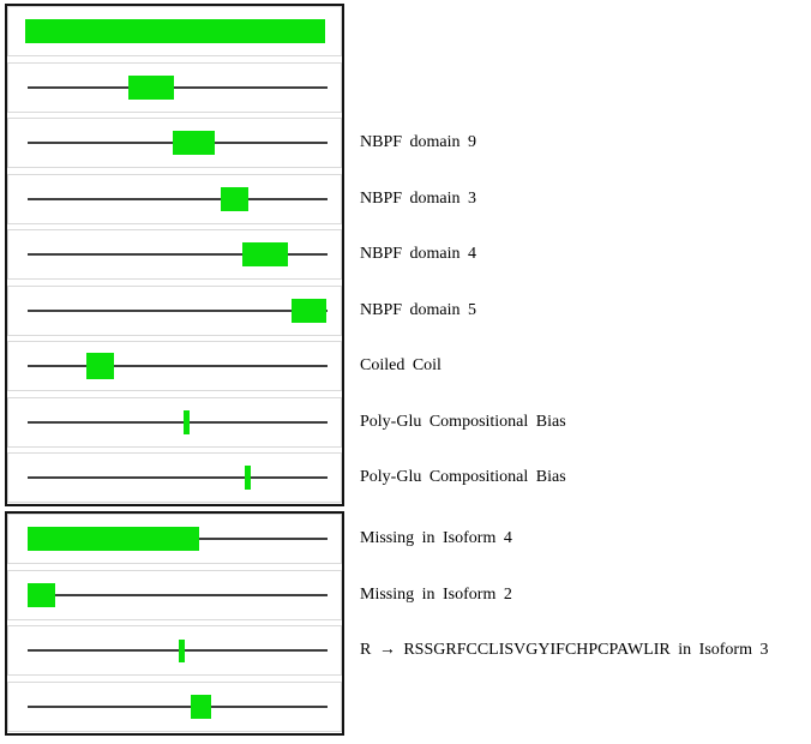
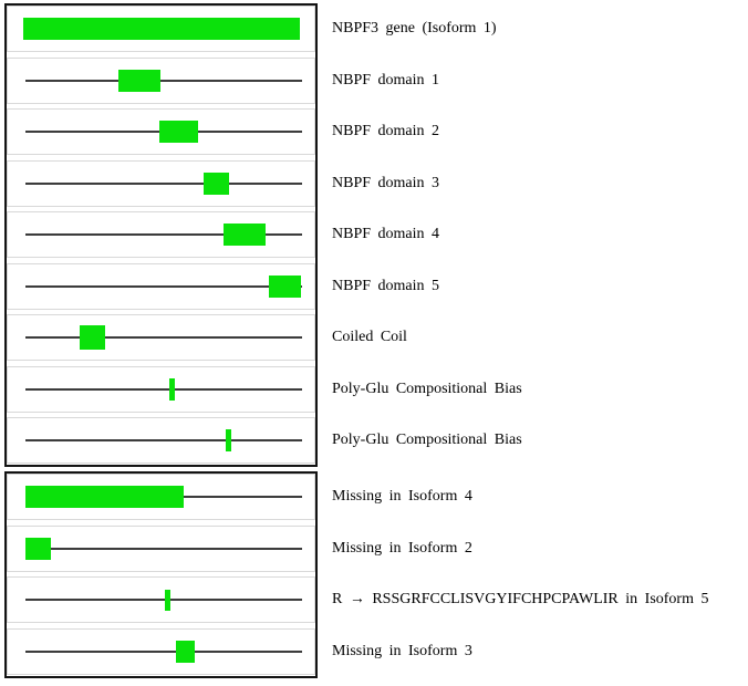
+ NBPF3 gene (Isoform 1)
+ NBPF domain 1
- NBPF domain 9
+ NBPF domain 2
  NBPF domain 3
  NBPF domain 4
  NBPF domain 5
  Coiled Coil
  Poly-Glu Compositional Bias
  Poly-Glu Compositional Bias
  Missing in Isoform 4
  Missing in Isoform 2
- R → RSSGRFCCLISVGYIFCHPCPAWLIR in Isoform 3
+ R → RSSGRFCCLISVGYIFCHPCPAWLIR in Isoform 5
+ Missing in Isoform 3
